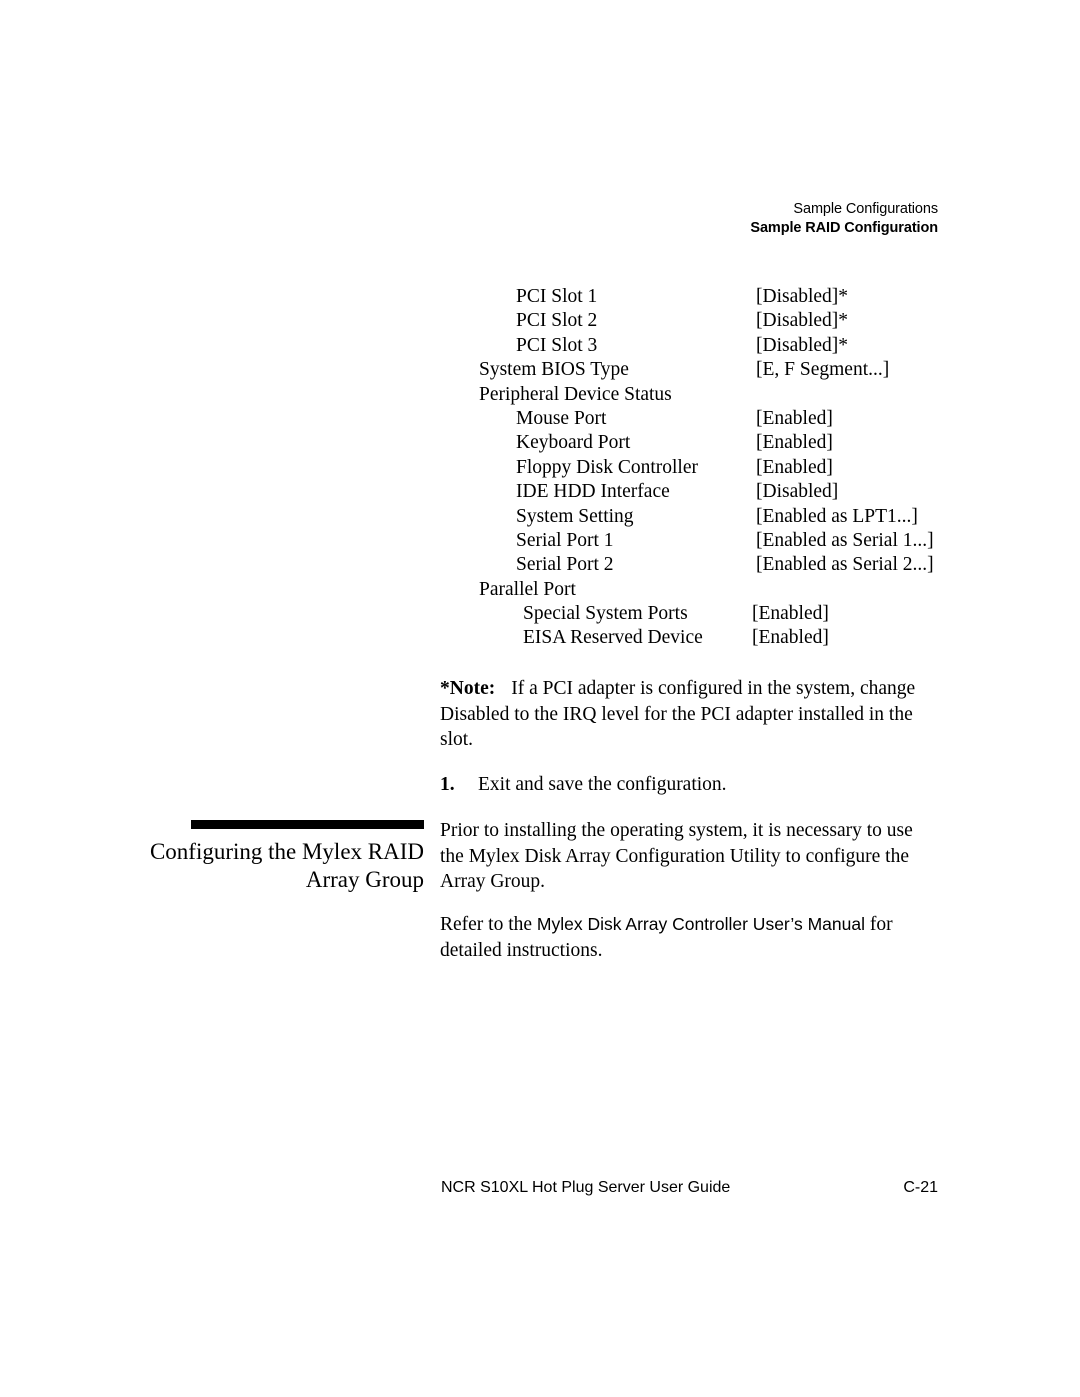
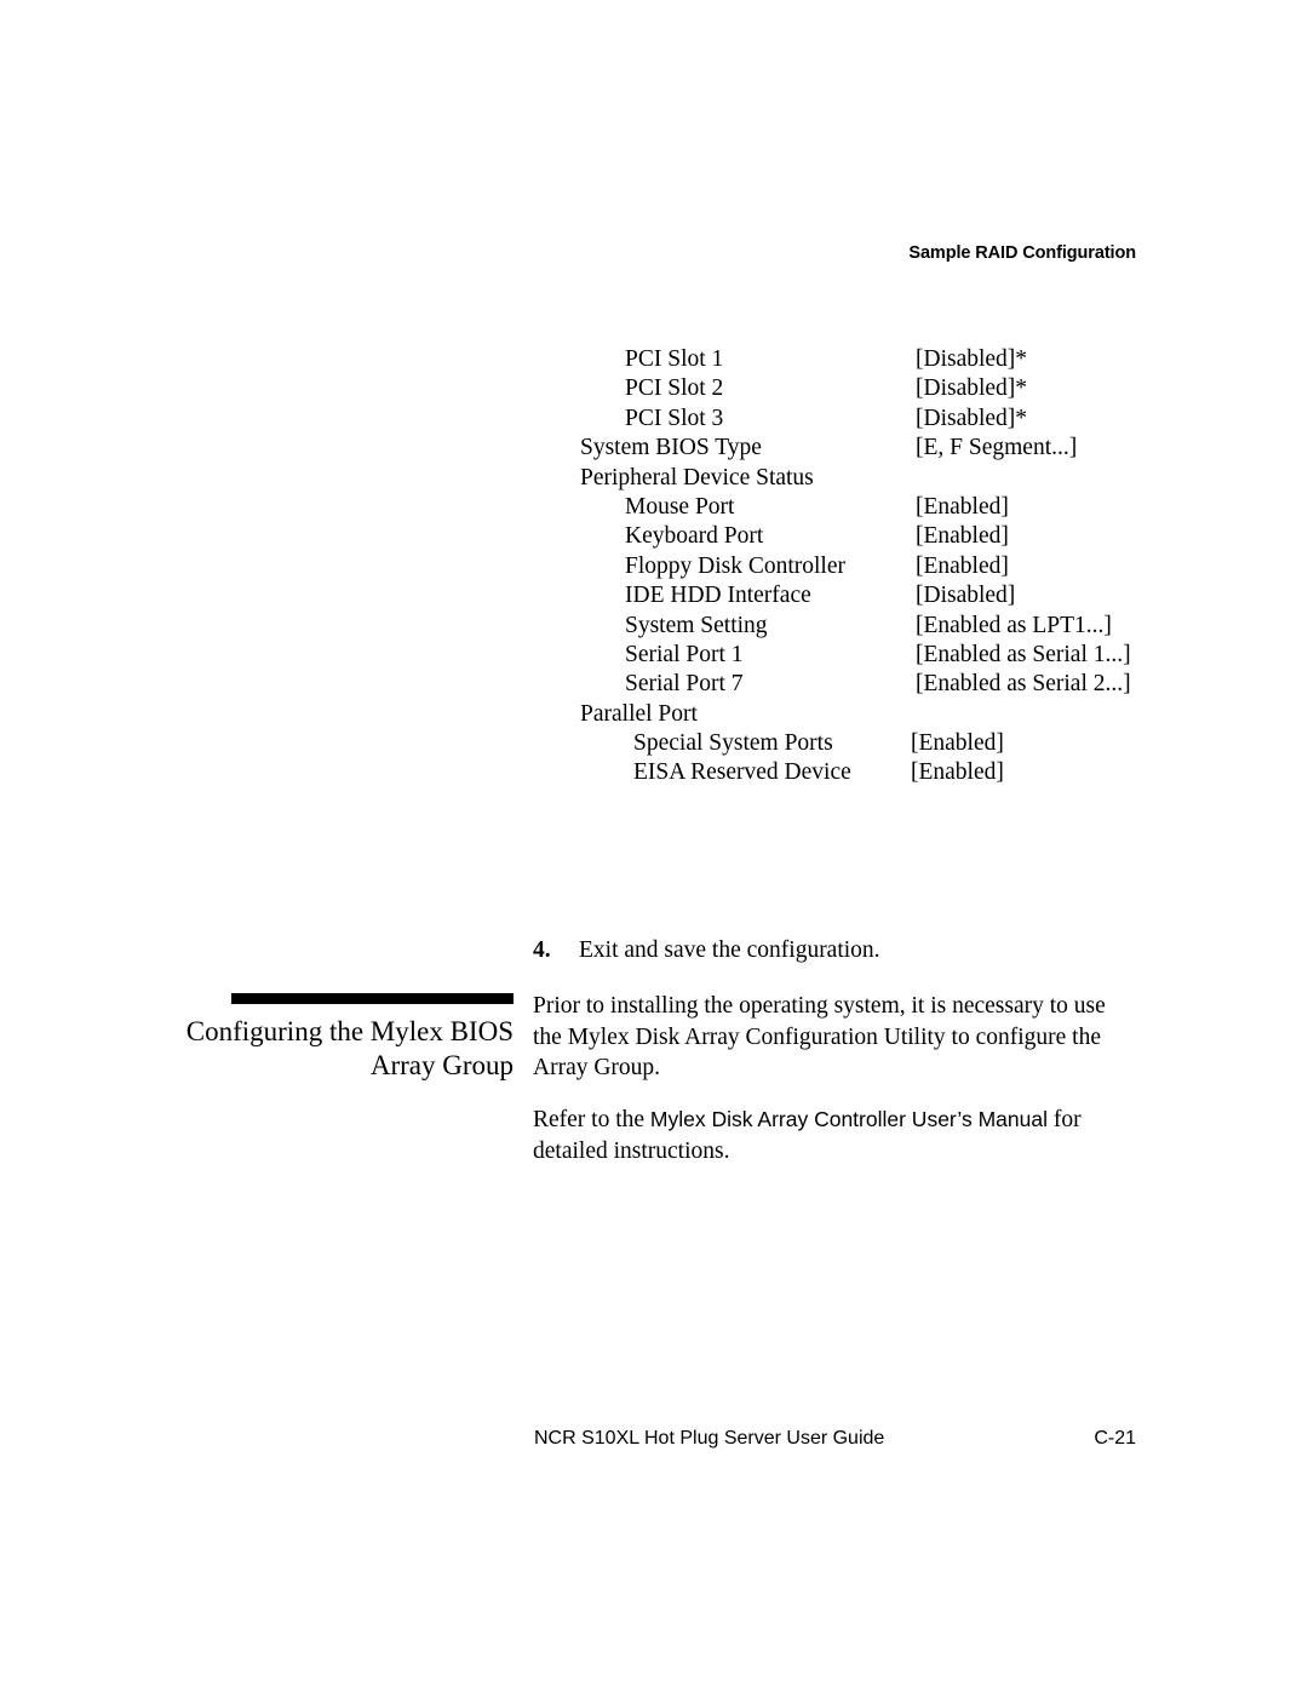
- Sample Configurations
  Sample RAID Configuration
  PCI Slot 1
  [Disabled]*
  PCI Slot 2
  [Disabled]*
  PCI Slot 3
  [Disabled]*
  System BIOS Type
  [E, F Segment...]
  Peripheral Device Status
  Mouse Port
  [Enabled]
  Keyboard Port
  [Enabled]
  Floppy Disk Controller
  [Enabled]
  IDE HDD Interface
  [Disabled]
  System Setting
  [Enabled as LPT1...]
  Serial Port 1
  [Enabled as Serial 1...]
- Serial Port 2
+ Serial Port 7
  [Enabled as Serial 2...]
  Parallel Port
  Special System Ports
  [Enabled]
  EISA Reserved Device
  [Enabled]
- *Note: If a PCI adapter is configured in the system, change Disabled to the IRQ level for the PCI adapter installed in the slot.
- 1.
+ 4.
  Exit and save the configuration.
- Configuring the Mylex RAID Array Group
+ Configuring the Mylex BIOS Array Group
  Prior to installing the operating system, it is necessary to use the Mylex Disk Array Configuration Utility to configure the Array Group.
  Refer to the Mylex Disk Array Controller User’s Manual for detailed instructions.
  NCR S10XL Hot Plug Server User Guide
  C-21
